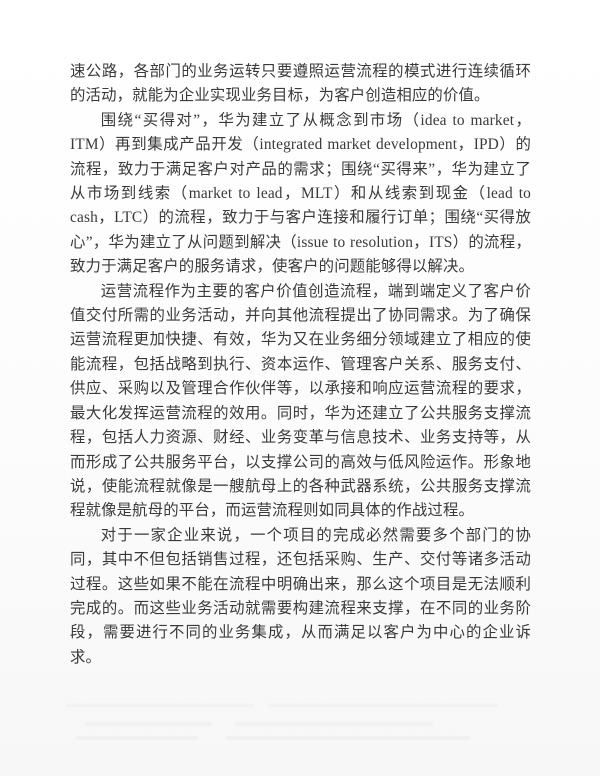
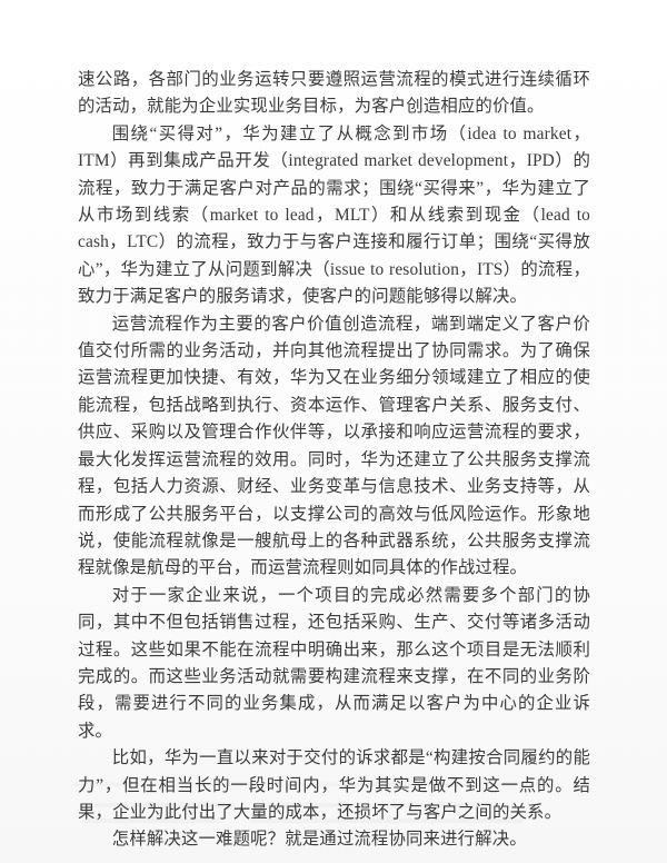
  速公路，各部门的业务运转只要遵照运营流程的模式进行连续循环的活动，就能为企业实现业务目标，为客户创造相应的价值。
  围绕“买得对”，华为建立了从概念到市场（idea to market，ITM）再到集成产品开发（integrated market development，IPD）的流程，致力于满足客户对产品的需求；围绕“买得来”，华为建立了从市场到线索（market to lead，MLT）和从线索到现金（lead to cash，LTC）的流程，致力于与客户连接和履行订单；围绕“买得放心”，华为建立了从问题到解决（issue to resolution，ITS）的流程，致力于满足客户的服务请求，使客户的问题能够得以解决。
  运营流程作为主要的客户价值创造流程，端到端定义了客户价值交付所需的业务活动，并向其他流程提出了协同需求。为了确保运营流程更加快捷、有效，华为又在业务细分领域建立了相应的使能流程，包括战略到执行、资本运作、管理客户关系、服务支付、供应、采购以及管理合作伙伴等，以承接和响应运营流程的要求，最大化发挥运营流程的效用。同时，华为还建立了公共服务支撑流程，包括人力资源、财经、业务变革与信息技术、业务支持等，从而形成了公共服务平台，以支撑公司的高效与低风险运作。形象地说，使能流程就像是一艘航母上的各种武器系统，公共服务支撑流程就像是航母的平台，而运营流程则如同具体的作战过程。
  对于一家企业来说，一个项目的完成必然需要多个部门的协同，其中不但包括销售过程，还包括采购、生产、交付等诸多活动过程。这些如果不能在流程中明确出来，那么这个项目是无法顺利完成的。而这些业务活动就需要构建流程来支撑，在不同的业务阶段，需要进行不同的业务集成，从而满足以客户为中心的企业诉求。
+ 比如，华为一直以来对于交付的诉求都是“构建按合同履约的能力”，但在相当长的一段时间内，华为其实是做不到这一点的。结果，企业为此付出了大量的成本，还损坏了与客户之间的关系。
+ 怎样解决这一难题呢？就是通过流程协同来进行解决。
